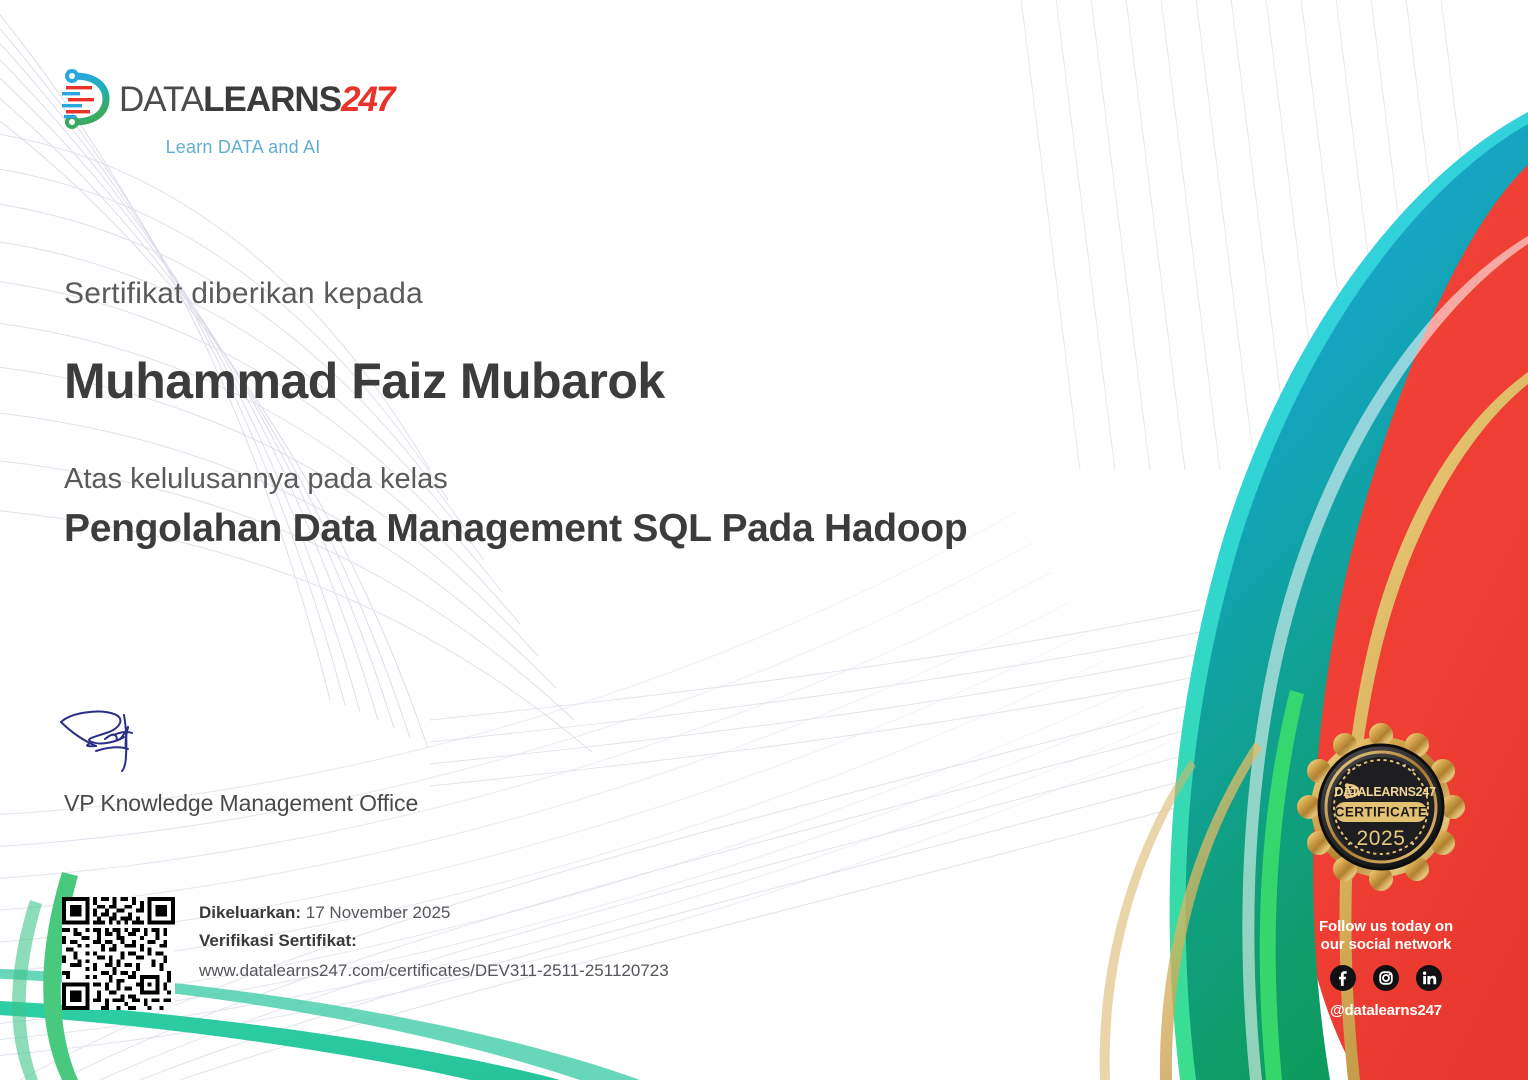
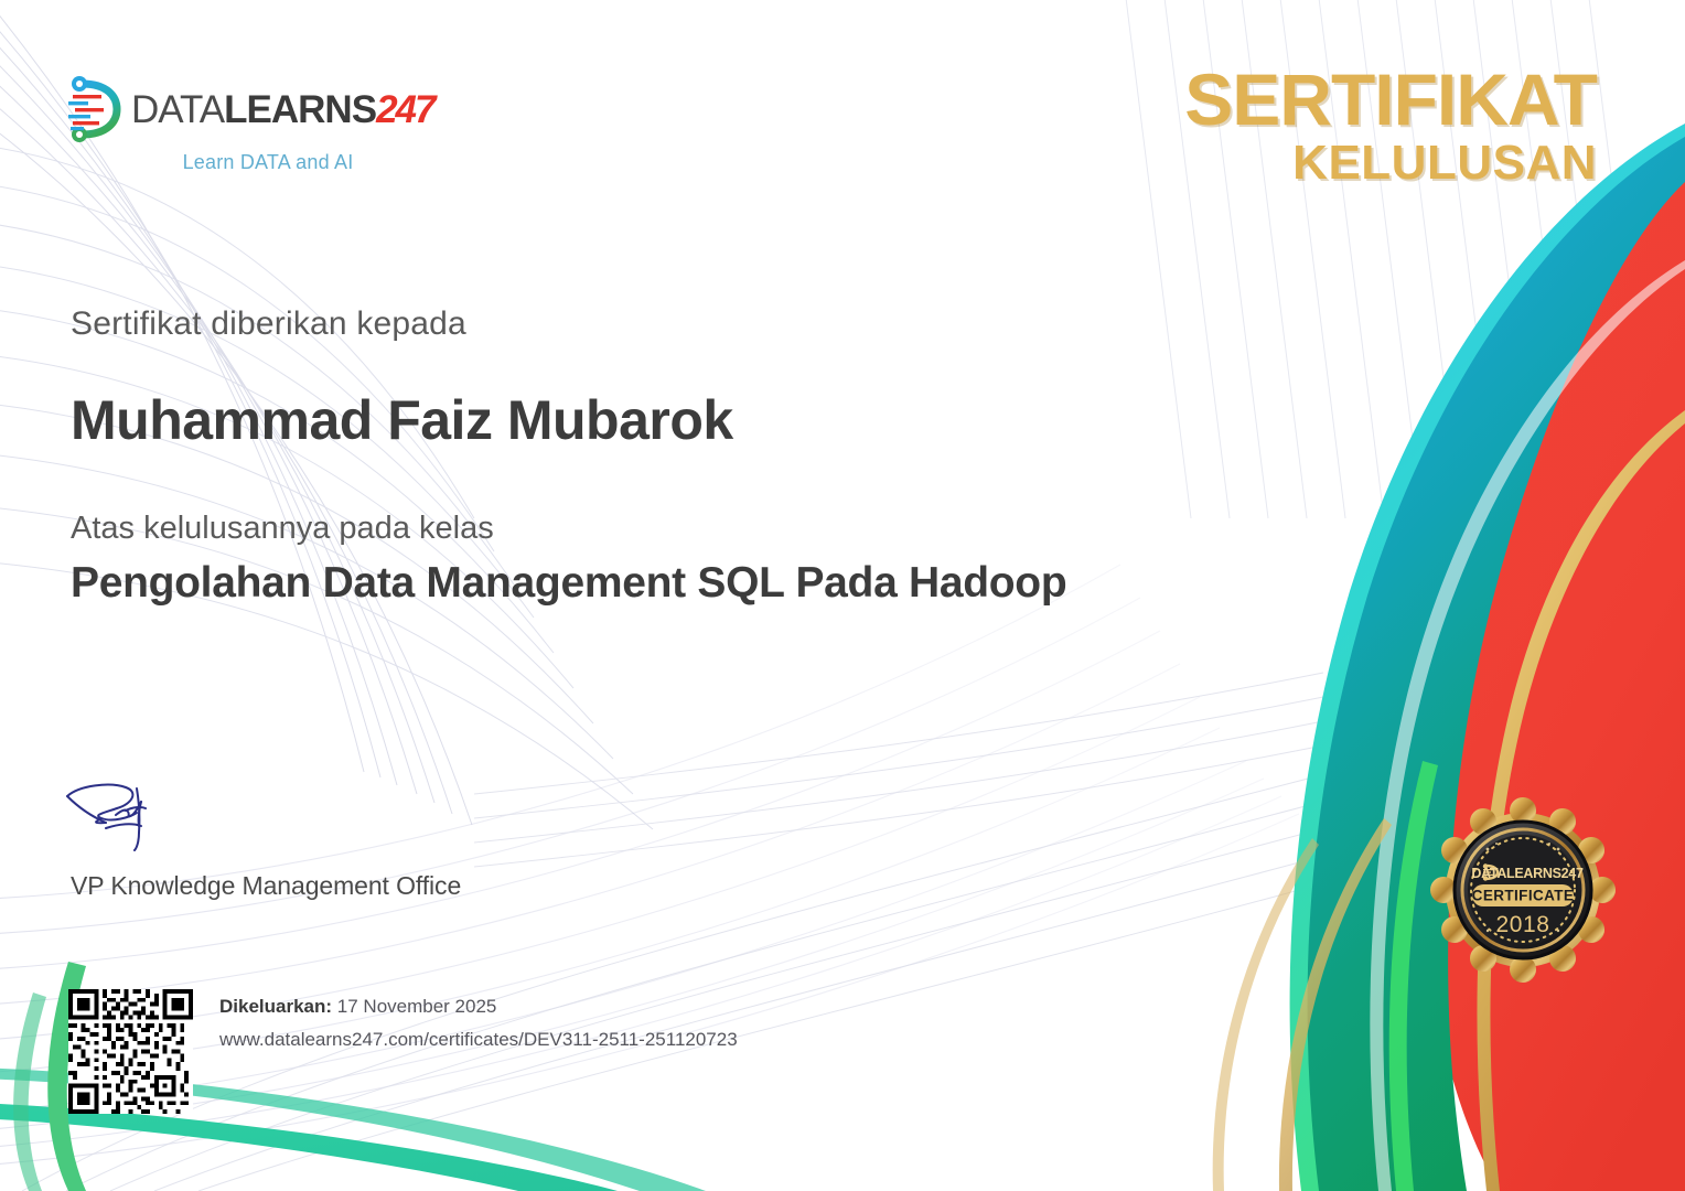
  DATALEARNS247
  Learn DATA and AI
+ SERTIFIKAT
+ KELULUSAN
  Sertifikat diberikan kepada
  Muhammad Faiz Mubarok
  Atas kelulusannya pada kelas
  Pengolahan Data Management SQL Pada Hadoop
  VP Knowledge Management Office
  Dikeluarkan: 17 November 2025
- Verifikasi Sertifikat:
  www.datalearns247.com/certificates/DEV311-2511-251120723
  DATALEARNS247
  CERTIFICATE
- 2025
+ 2018
- Follow us today on
- our social network
- @datalearns247
